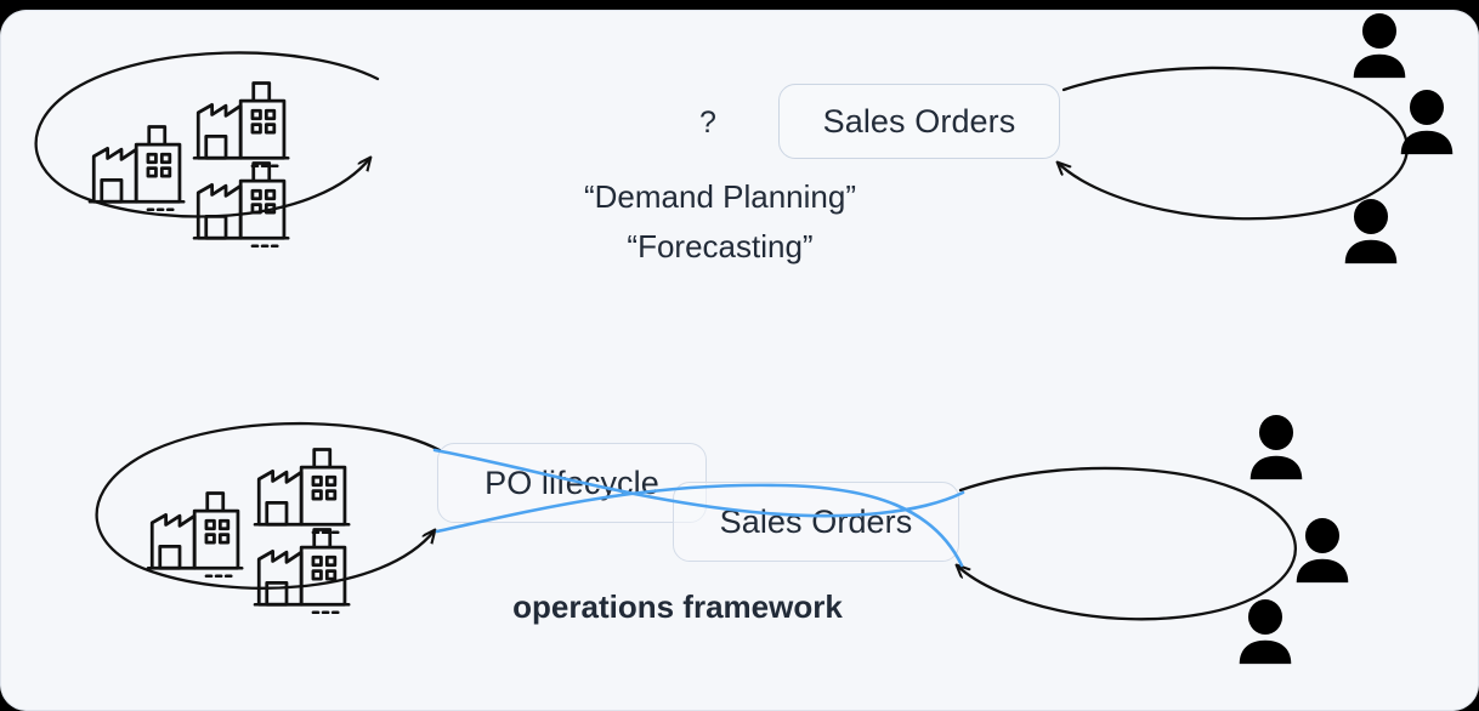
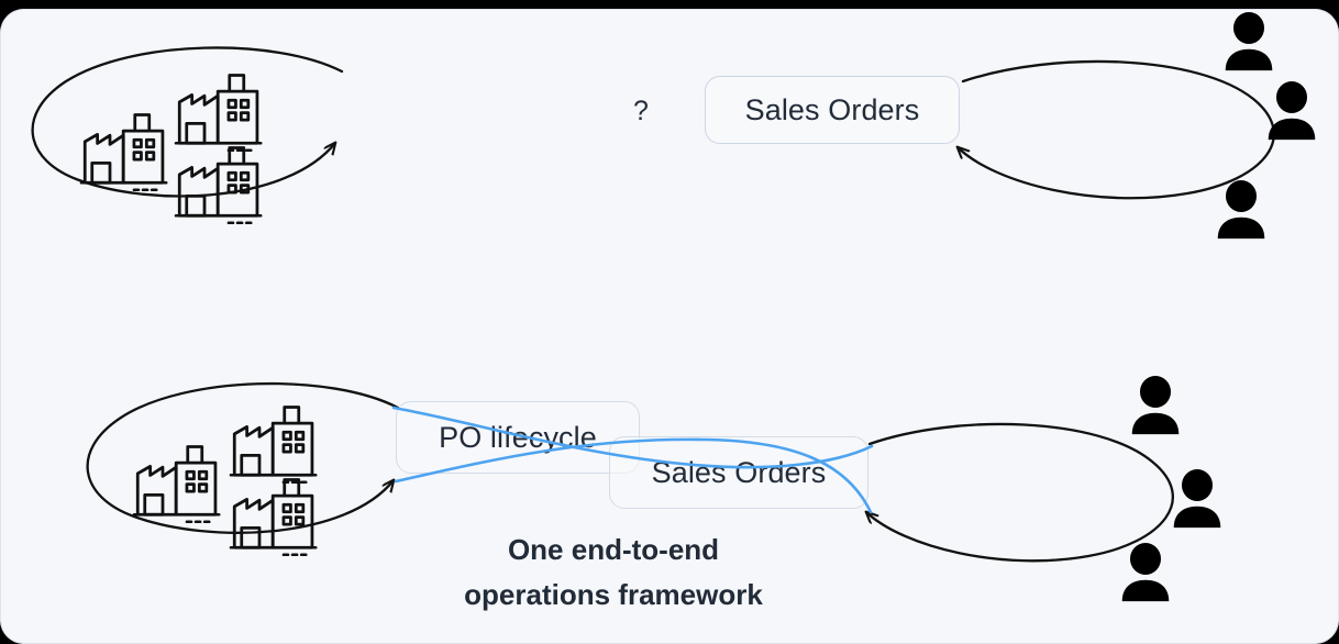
  ?
  Sales Orders
- “Demand Planning”
- “Forecasting”
  PO lifcycle
  Sales Orders
+ One end-to-end
  operations framework
